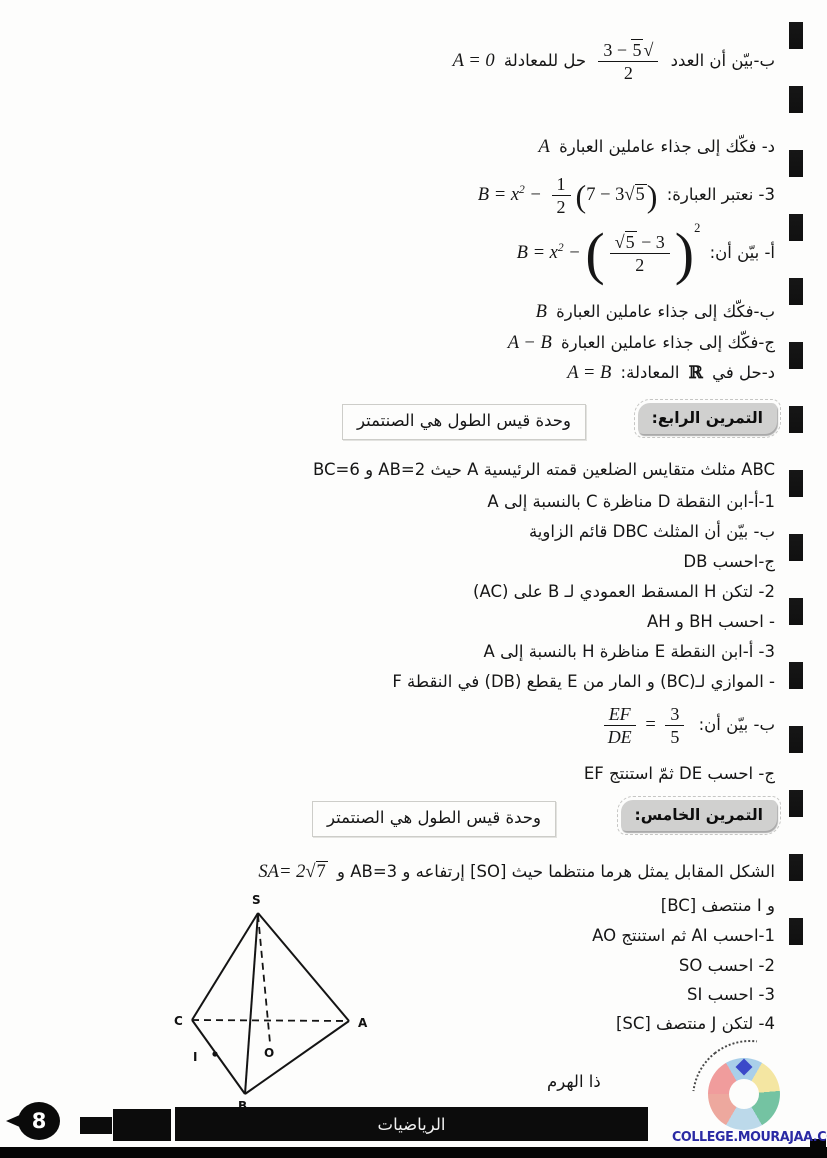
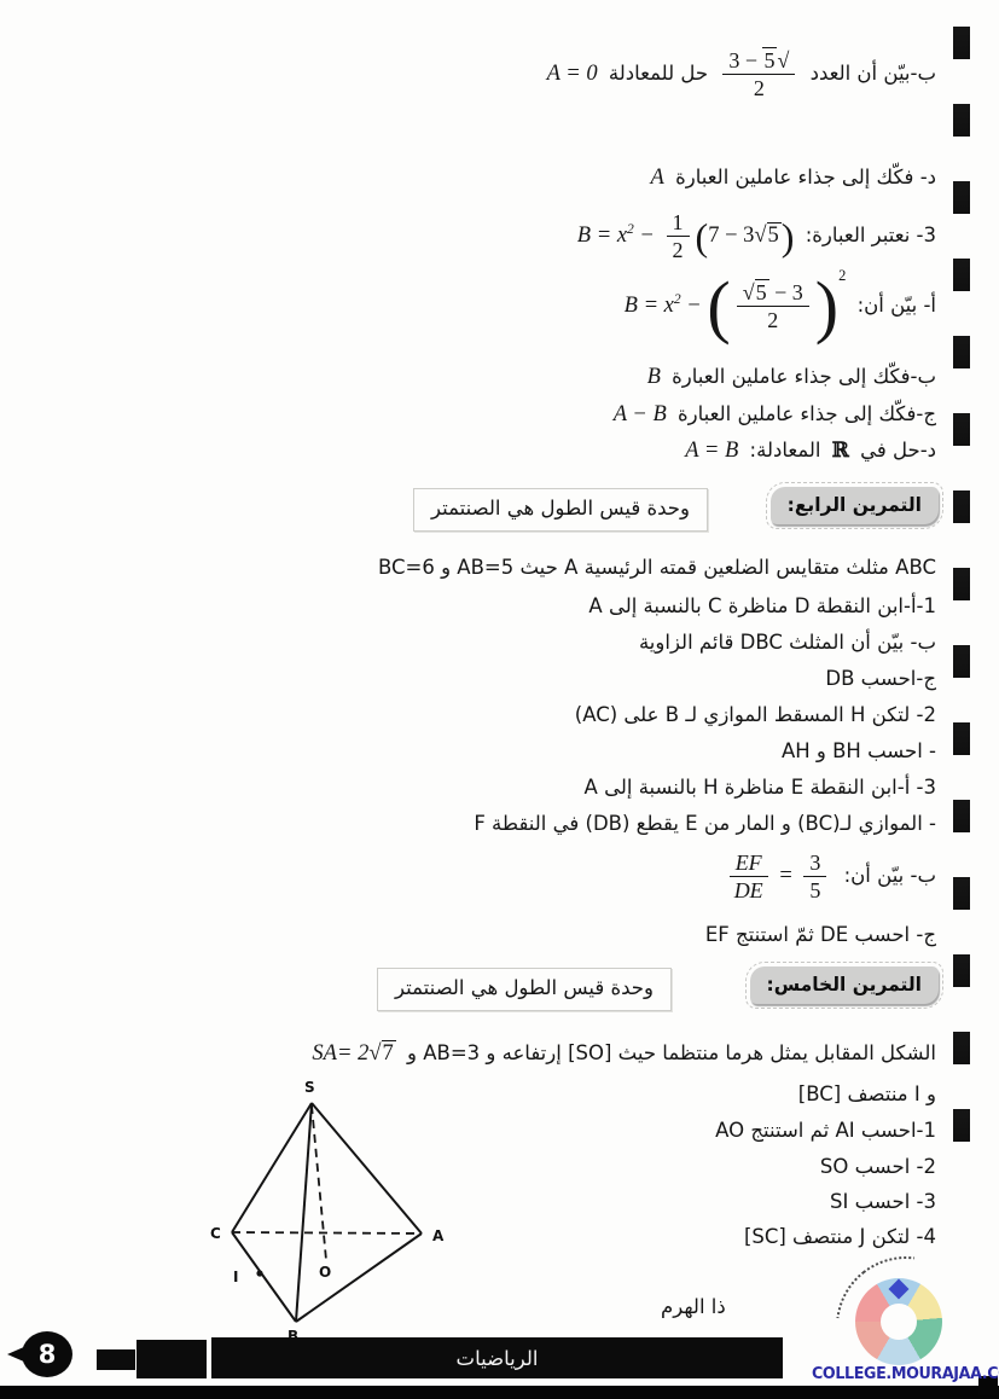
  ب-بيّن أن العدد
  √5 − 3
  2
  حل للمعادلة A = 0
  د- فكّك إلى جذاء عاملين العبارة A
  3- نعتبر العبارة: B = x2 −
  1
  2
  (7 − 3√5)
  أ- بيّن أن: B = x2 − (
  √5 − 3
  2
  )2
  ب-فكّك إلى جذاء عاملين العبارة B
  ج-فكّك إلى جذاء عاملين العبارة A − B
  د-حل في ℝ المعادلة: A = B
  التمرين الرابع:
  وحدة قيس الطول هي الصنتمتر
- ABC مثلث متقايس الضلعين قمته الرئيسية A حيث AB=2 و BC=6
+ ABC مثلث متقايس الضلعين قمته الرئيسية A حيث AB=5 و BC=6
  1-أ-ابن النقطة D مناظرة C بالنسبة إلى A
  ب- بيّن أن المثلث DBC قائم الزاوية
  ج-احسب DB
- 2- لتكن H المسقط العمودي لـ B على (AC)
+ 2- لتكن H المسقط الموازي لـ B على (AC)
  - احسب BH و AH
  3- أ-ابن النقطة E مناظرة H بالنسبة إلى A
  - الموازي لـ(BC) و المار من E يقطع (DB) في النقطة F
  ب- بيّن أن:
  EF
  DE
  =
  3
  5
  ج- احسب DE ثمّ استنتج EF
  التمرين الخامس:
  وحدة قيس الطول هي الصنتمتر
  الشكل المقابل يمثل هرما منتظما حيث [SO] إرتفاعه و AB=3 و SA= 2√7
  و I منتصف [BC]
  1-احسب AI ثم استنتج AO
  2- احسب SO
  3- احسب SI
  4- لتكن J منتصف [SC]
  ذا الهرم
  S
  C
  A
  B
  O
  I
  8
  الرياضيات
  COLLEGE.MOURAJAA.C
